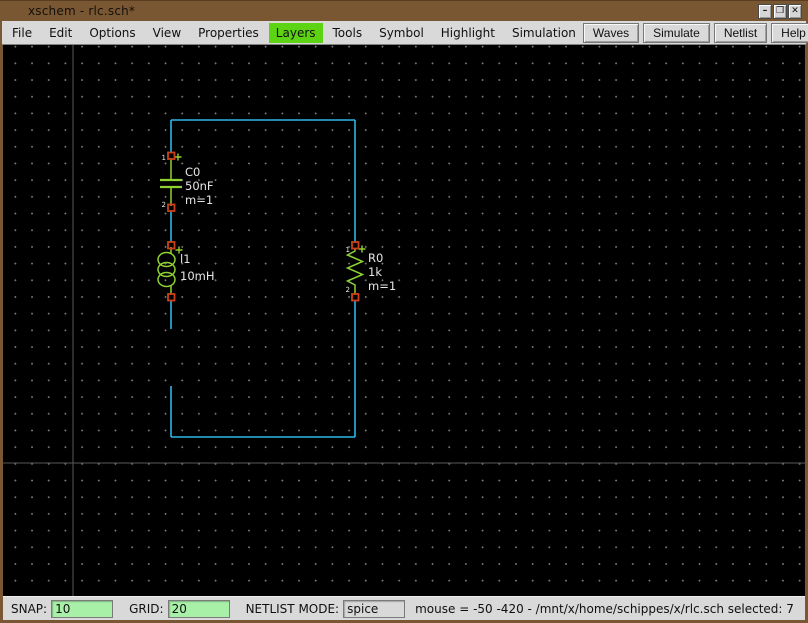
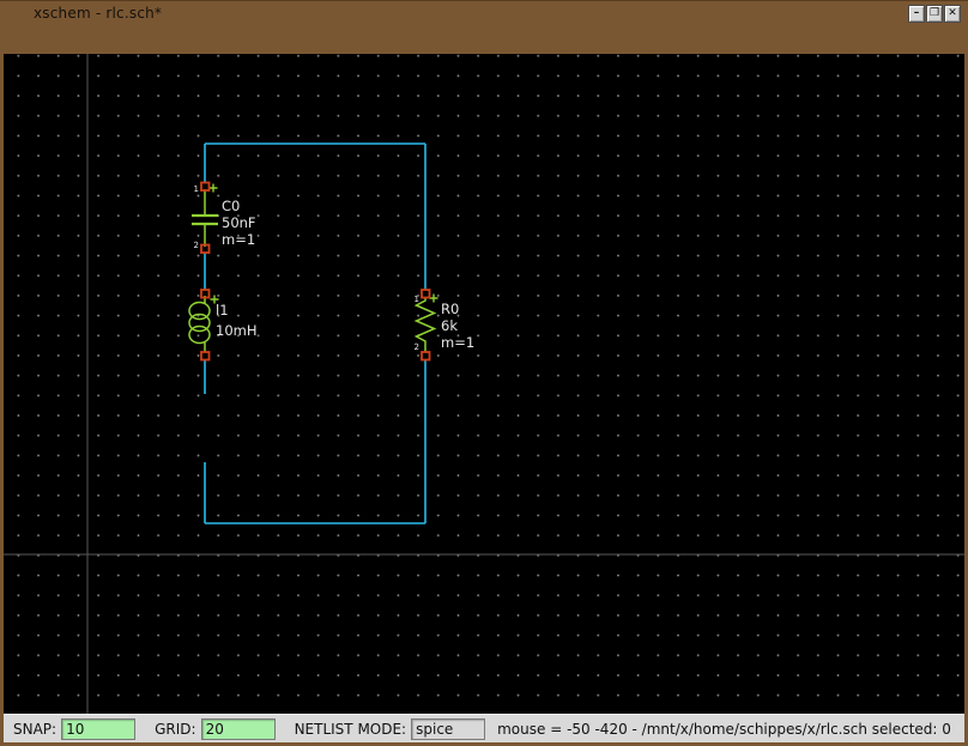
  xschem - rlc.sch*
  –
  ❒
  ✕
- File
- Edit
- Options
- View
- Properties
- Layers
- Tools
- Symbol
- Highlight
- Simulation
- Waves
- Simulate
- Netlist
- Help
  1
  2
  C0
  50nF
  m=1
  l1
  10mH
  1
  2
  R0
- 1k
+ 6k
  m=1
  SNAP:
  10
  GRID:
  20
  NETLIST MODE:
  spice
- mouse = -50 -420 - /mnt/x/home/schippes/x/rlc.sch selected: 7
+ mouse = -50 -420 - /mnt/x/home/schippes/x/rlc.sch selected: 0
